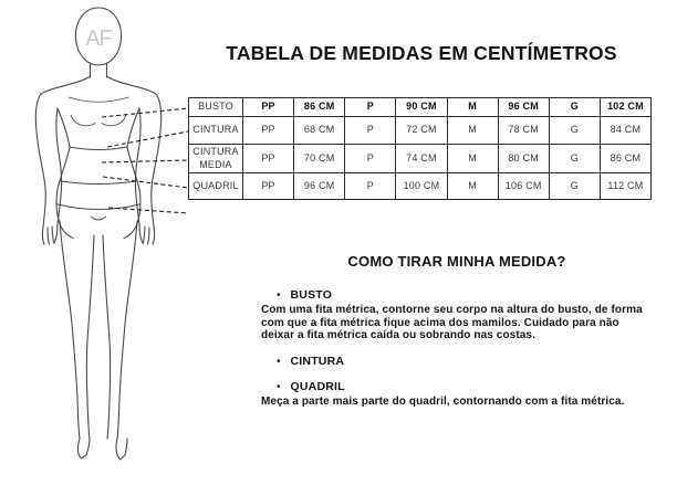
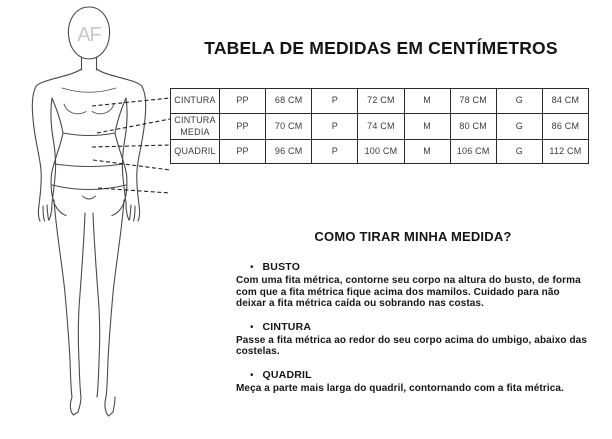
  AF
  TABELA DE MEDIDAS EM CENTÍMETROS
- BUSTO	PP	86 CM	P	90 CM	M	96 CM	G	102 CM
  CINTURA	PP	68 CM	P	72 CM	M	78 CM	G	84 CM
  CINTURA MEDIA	PP	70 CM	P	74 CM	M	80 CM	G	86 CM
  QUADRIL	PP	96 CM	P	100 CM	M	106 CM	G	112 CM
  COMO TIRAR MINHA MEDIDA?
  •
  BUSTO
  Com uma fita métrica, contorne seu corpo na altura do busto, de forma com que a fita métrica fique acima dos mamilos. Cuidado para não deixar a fita métrica caída ou sobrando nas costas.
  •
  CINTURA
+ Passe a fita métrica ao redor do seu corpo acima do umbigo, abaixo das costelas.
  •
  QUADRIL
- Meça a parte mais parte do quadril, contornando com a fita métrica.
+ Meça a parte mais larga do quadril, contornando com a fita métrica.
